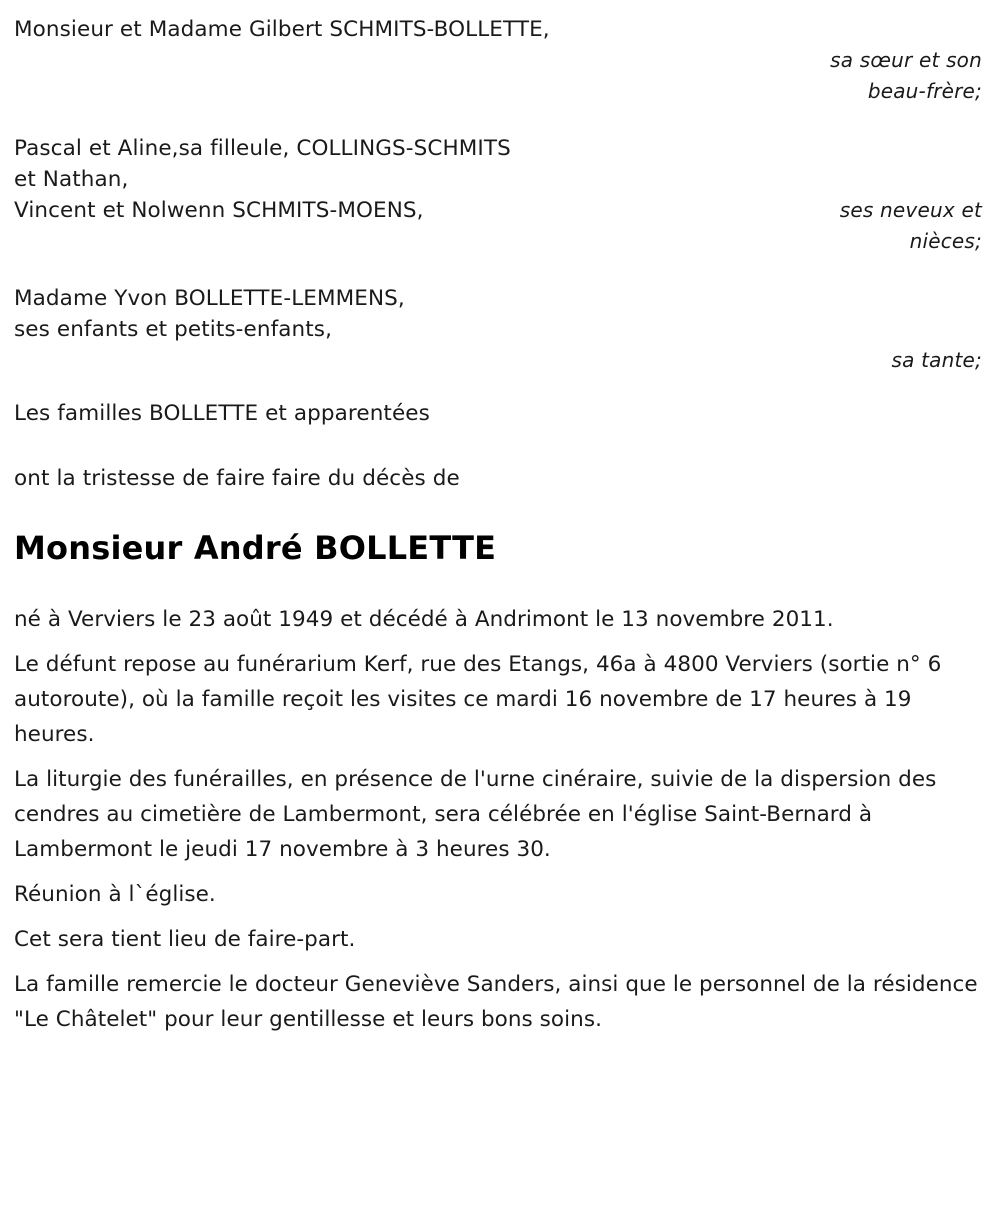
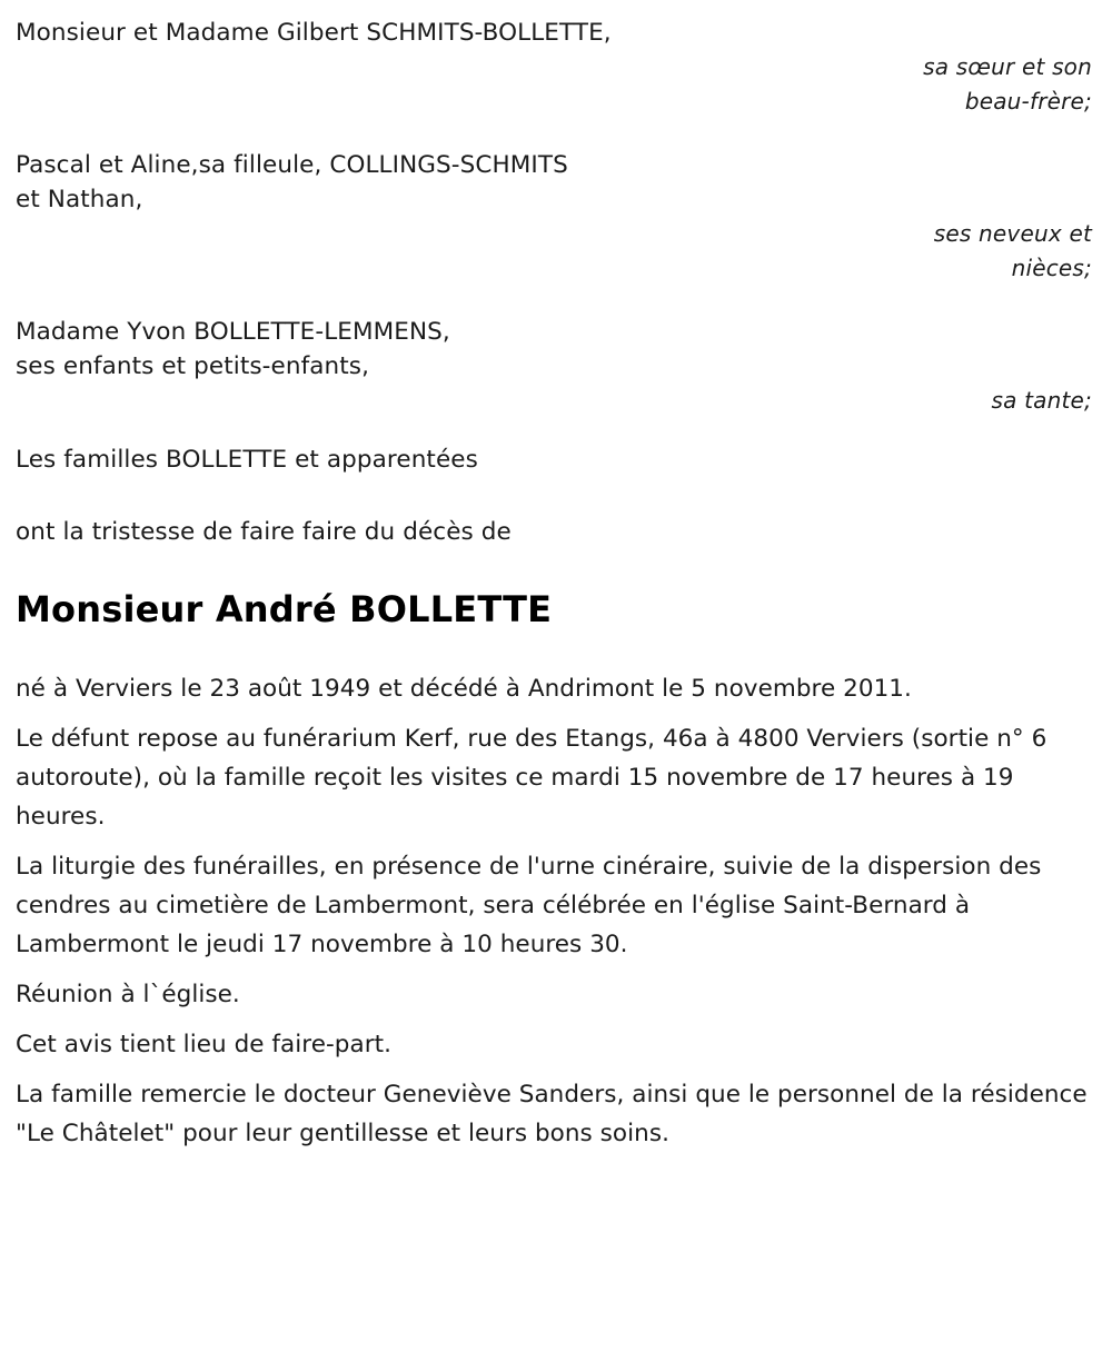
  Monsieur et Madame Gilbert SCHMITS-BOLLETTE,
  sa sœur et son
  beau-frère;
  Pascal et Aline,sa filleule, COLLINGS-SCHMITS
  et Nathan,
- Vincent et Nolwenn SCHMITS-MOENS,
  ses neveux et
  nièces;
  Madame Yvon BOLLETTE-LEMMENS,
  ses enfants et petits-enfants,
  sa tante;
  Les familles BOLLETTE et apparentées
  ont la tristesse de faire faire du décès de
  Monsieur André BOLLETTE
- né à Verviers le 23 août 1949 et décédé à Andrimont le 13 novembre 2011.
+ né à Verviers le 23 août 1949 et décédé à Andrimont le 5 novembre 2011.
- Le défunt repose au funérarium Kerf, rue des Etangs, 46a à 4800 Verviers (sortie n° 6 autoroute), où la famille reçoit les visites ce mardi 16 novembre de 17 heures à 19 heures.
+ Le défunt repose au funérarium Kerf, rue des Etangs, 46a à 4800 Verviers (sortie n° 6 autoroute), où la famille reçoit les visites ce mardi 15 novembre de 17 heures à 19 heures.
- La liturgie des funérailles, en présence de l'urne cinéraire, suivie de la dispersion des cendres au cimetière de Lambermont, sera célébrée en l'église Saint-Bernard à Lambermont le jeudi 17 novembre à 3 heures 30.
+ La liturgie des funérailles, en présence de l'urne cinéraire, suivie de la dispersion des cendres au cimetière de Lambermont, sera célébrée en l'église Saint-Bernard à Lambermont le jeudi 17 novembre à 10 heures 30.
  Réunion à l`église.
- Cet sera tient lieu de faire-part.
+ Cet avis tient lieu de faire-part.
  La famille remercie le docteur Geneviève Sanders, ainsi que le personnel de la résidence "Le Châtelet" pour leur gentillesse et leurs bons soins.
